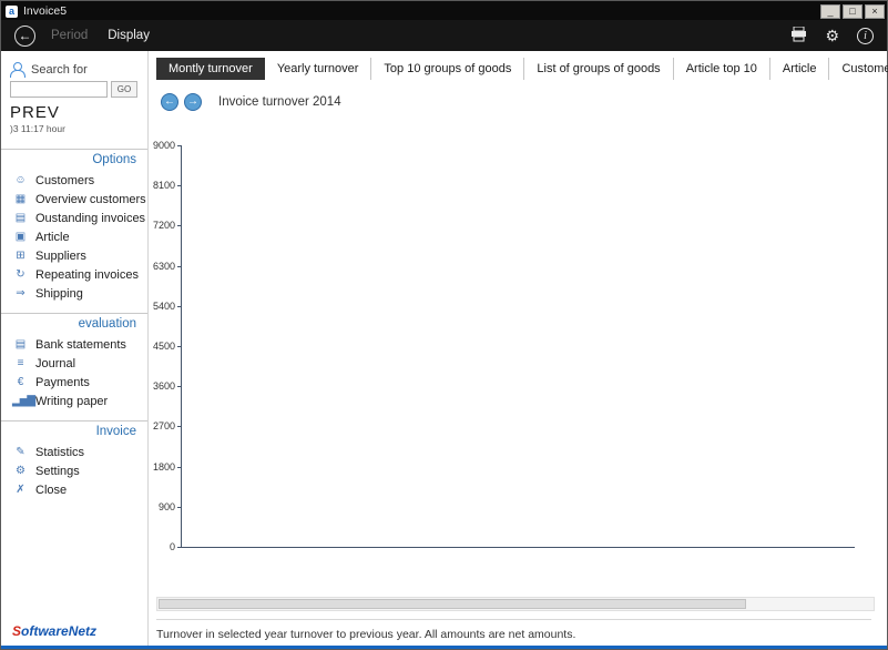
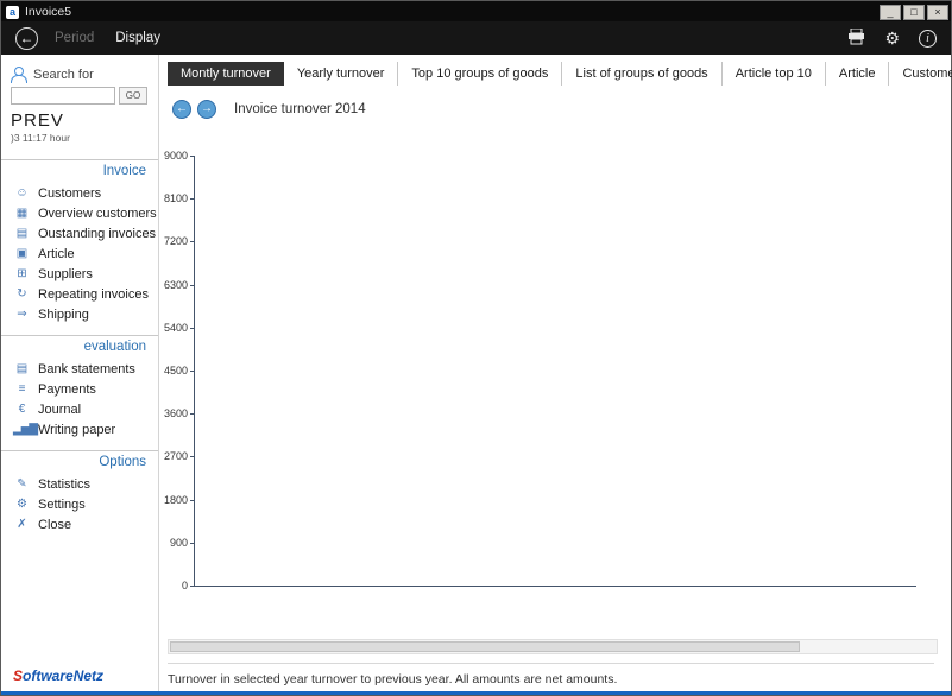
  a
  Invoice5
  _
  □
  ×
  ←
  Period
  Display
  ⚙
  i
  Search for
  GO
  PREV
  )3 11:17 hour
- Options
+ Invoice
  ☺
  Customers
  ▦
  Overview customers
  ▤
  Oustanding invoices
  ▣
  Article
  ⊞
  Suppliers
  ↻
  Repeating invoices
  ⇒
  Shipping
  evaluation
  ▤
  Bank statements
  ≡
- Journal
+ Payments
  €
- Payments
+ Journal
  ▂▅▇
  Writing paper
- Invoice
+ Options
  ✎
  Statistics
  ⚙
  Settings
  ✗
  Close
  SoftwareNetz
  Montly turnover
  Yearly turnover
  Top 10 groups of goods
  List of groups of goods
  Article top 10
  Article
  Custome
  ←
  →
  Invoice turnover 2014
  0
  900
  1800
  2700
  3600
  4500
  5400
  6300
  7200
  8100
  9000
  Turnover in selected year turnover to previous year. All amounts are net amounts.
